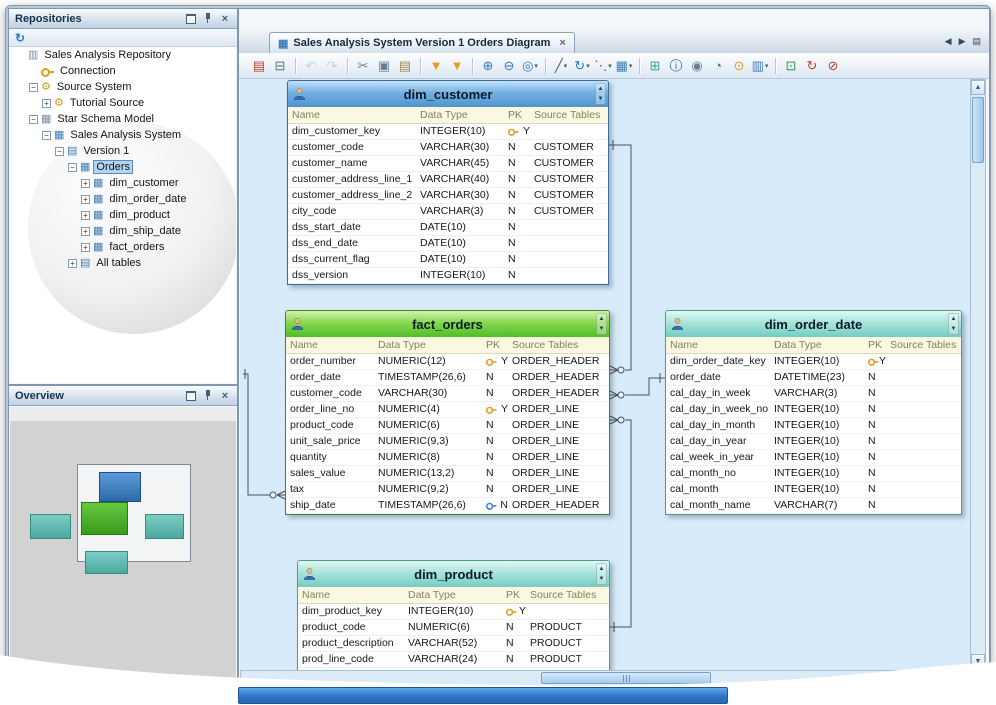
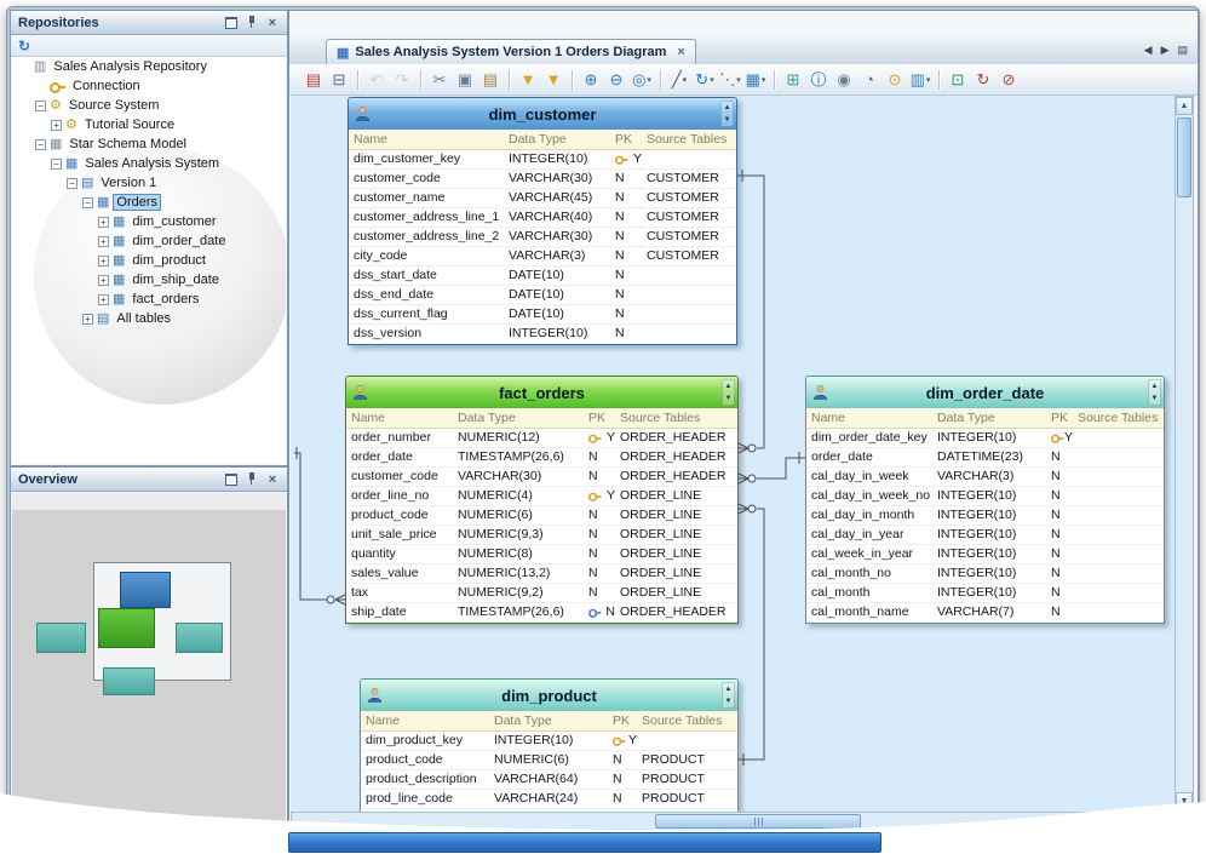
  Repositories
  ×
  ↻
  ▥
  Sales Analysis Repository
  Connection
  −
  ⚙
  Source System
  +
  ⚙
  Tutorial Source
  −
  ▦
  Star Schema Model
  −
  ▦
  Sales Analysis System
  −
  ▤
  Version 1
  −
  ▦
  Orders
  +
  ▦
  dim_customer
  +
  ▦
  dim_order_date
  +
  ▦
  dim_product
  +
  ▦
  dim_ship_date
  +
  ▦
  fact_orders
  +
  ▤
  All tables
  Overview
  ×
  ▦
  Sales Analysis System Version 1 Orders Diagram
  ×
  ◀
  ▶
  ▤
  ▤
  ⊟
  ↶
  ↷
  ✂
  ▣
  ▤
  ▼
  ▼
  ⊕
  ⊖
  ◎
  ╱
  ↻
  ⋱
  ▦
  ⊞
  ⓘ
  ◉
  ◔
  ⊙
  ▥
  ⊡
  ↻
  ⊘
  dim_customer
  Name
  Data Type
  PK
  Source Tables
  dim_customer_key
  INTEGER(10)
  Y
  customer_code
  VARCHAR(30)
  N
  CUSTOMER
  customer_name
  VARCHAR(45)
  N
  CUSTOMER
  customer_address_line_1
  VARCHAR(40)
  N
  CUSTOMER
  customer_address_line_2
  VARCHAR(30)
  N
  CUSTOMER
  city_code
  VARCHAR(3)
  N
  CUSTOMER
  dss_start_date
  DATE(10)
  N
  dss_end_date
  DATE(10)
  N
  dss_current_flag
  DATE(10)
  N
  dss_version
  INTEGER(10)
  N
  fact_orders
  Name
  Data Type
  PK
  Source Tables
  order_number
  NUMERIC(12)
  Y
  ORDER_HEADER
  order_date
  TIMESTAMP(26,6)
  N
  ORDER_HEADER
  customer_code
  VARCHAR(30)
  N
  ORDER_HEADER
  order_line_no
  NUMERIC(4)
  Y
  ORDER_LINE
  product_code
  NUMERIC(6)
  N
  ORDER_LINE
  unit_sale_price
  NUMERIC(9,3)
  N
  ORDER_LINE
  quantity
  NUMERIC(8)
  N
  ORDER_LINE
  sales_value
  NUMERIC(13,2)
  N
  ORDER_LINE
  tax
  NUMERIC(9,2)
  N
  ORDER_LINE
  ship_date
  TIMESTAMP(26,6)
  N
  ORDER_HEADER
  dim_order_date
  Name
  Data Type
  PK
  Source Tables
  dim_order_date_key
  INTEGER(10)
  Y
  order_date
  DATETIME(23)
  N
  cal_day_in_week
  VARCHAR(3)
  N
  cal_day_in_week_no
  INTEGER(10)
  N
  cal_day_in_month
  INTEGER(10)
  N
  cal_day_in_year
  INTEGER(10)
  N
  cal_week_in_year
  INTEGER(10)
  N
  cal_month_no
  INTEGER(10)
  N
  cal_month
  INTEGER(10)
  N
  cal_month_name
  VARCHAR(7)
  N
  dim_product
  Name
  Data Type
  PK
  Source Tables
  dim_product_key
  INTEGER(10)
  Y
  product_code
  NUMERIC(6)
  N
  PRODUCT
  product_description
- VARCHAR(52)
+ VARCHAR(64)
  N
  PRODUCT
  prod_line_code
  VARCHAR(24)
  N
  PRODUCT
